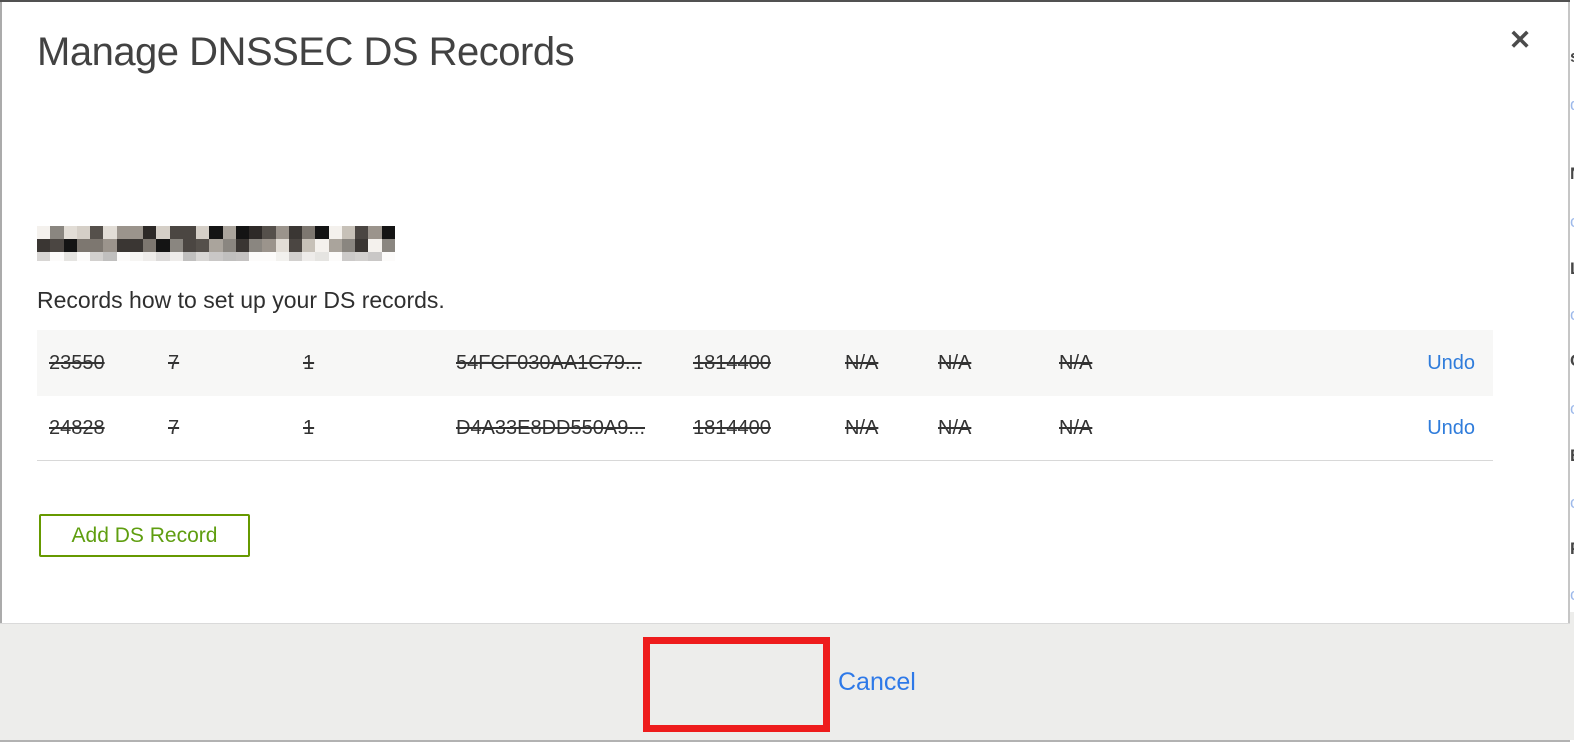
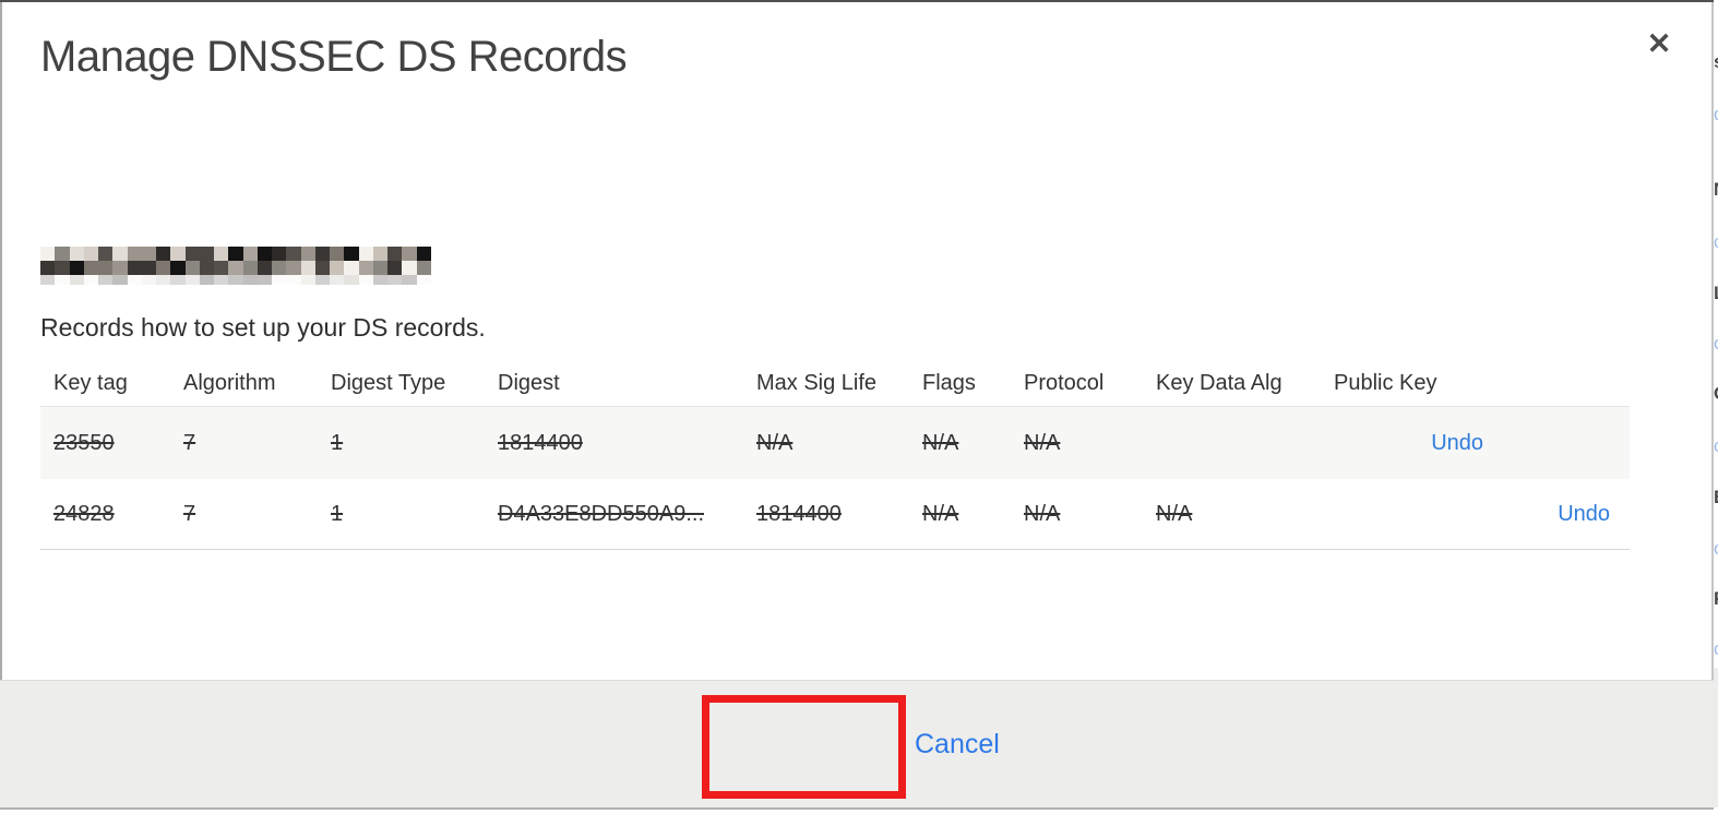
  Manage DNSSEC DS Records
  ✕
  Records how to set up your DS records.
+ Key tag
+ Algorithm
+ Digest Type
+ Digest
+ Max Sig Life
+ Flags
+ Protocol
+ Key Data Alg
+ Public Key
  23550
  7
  1
- 54FCF030AA1C79...
  1814400
  N/A
  N/A
  N/A
  Undo
  24828
  7
  1
  D4A33E8DD550A9...
  1814400
  N/A
  N/A
  N/A
  Undo
- Add DS Record
  Cancel
